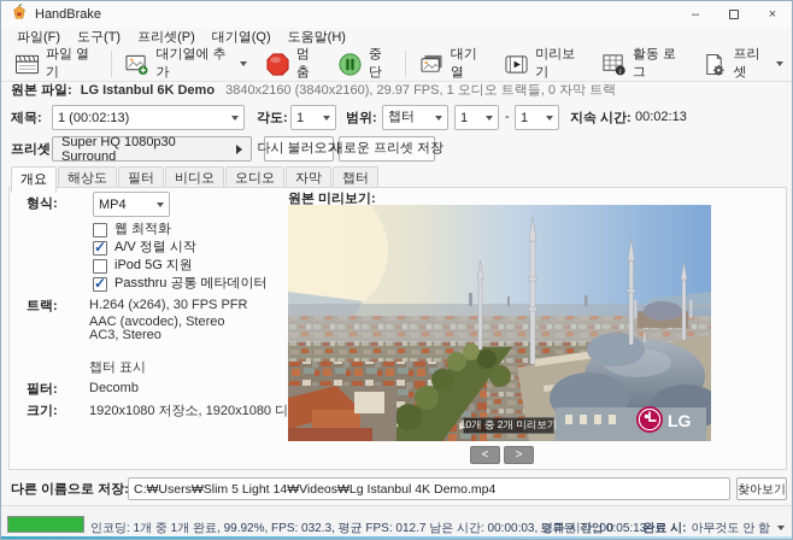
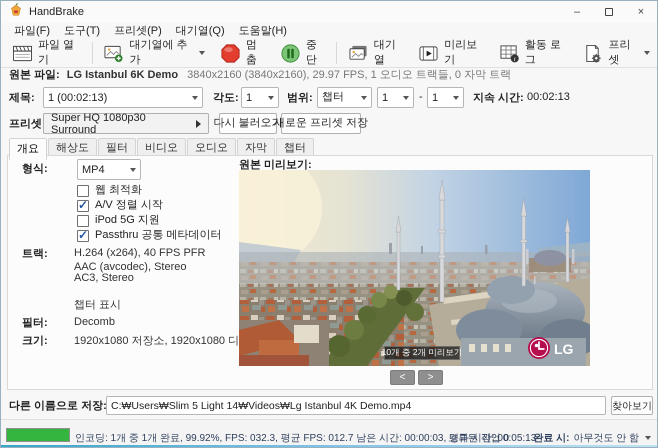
  HandBrake
  –
  ×
  파일(F)
  도구(T)
  프리셋(P)
  대기열(Q)
  도움말(H)
  파일 열기
  대기열에 추가
  멈춤
  중단
  대기열
  미리보기
  활동 로그
  프리셋
  원본 파일: LG Istanbul 6K Demo 3840x2160 (3840x2160), 29.97 FPS, 1 오디오 트랙들, 0 자막 트랙
  제목:
  1 (00:02:13)
  각도:
  1
  범위:
  챕터
  1
  -
  1
  지속 시간:
  00:02:13
  프리셋
  Super HQ 1080p30 Surround
  다시 불러오
  새로운 프리셋 저장
  개요
  해상도
  필터
  비디오
  오디오
  자막
  챕터
  형식:
  MP4
  웹 최적화
  A/V 정렬 시작
  iPod 5G 지원
  Passthru 공통 메타데이터
  트랙:
- H.264 (x264), 30 FPS PFR
+ H.264 (x264), 40 FPS PFR
  AAC (avcodec), Stereo
  AC3, Stereo
  챕터 표시
  필터:
  Decomb
  크기:
  1920x1080 저장소, 1920x1080 디
  원본 미리보기:
  LG
  10개 중 2개 미리보기
  <
  >
  다른 이름으로 저장:
  C:₩Users₩Slim 5 Light 14₩Videos₩Lg Istanbul 4K Demo.mp4
  찾아보기
  인코딩: 1개 중 1개 완료, 99.92%, FPS: 032.3, 평균 FPS: 012.7 남은 시간: 00:00:03, 경과 시간: 00:05:13
  보류된 작업 0
  완료 시:
  아무것도 안 함
